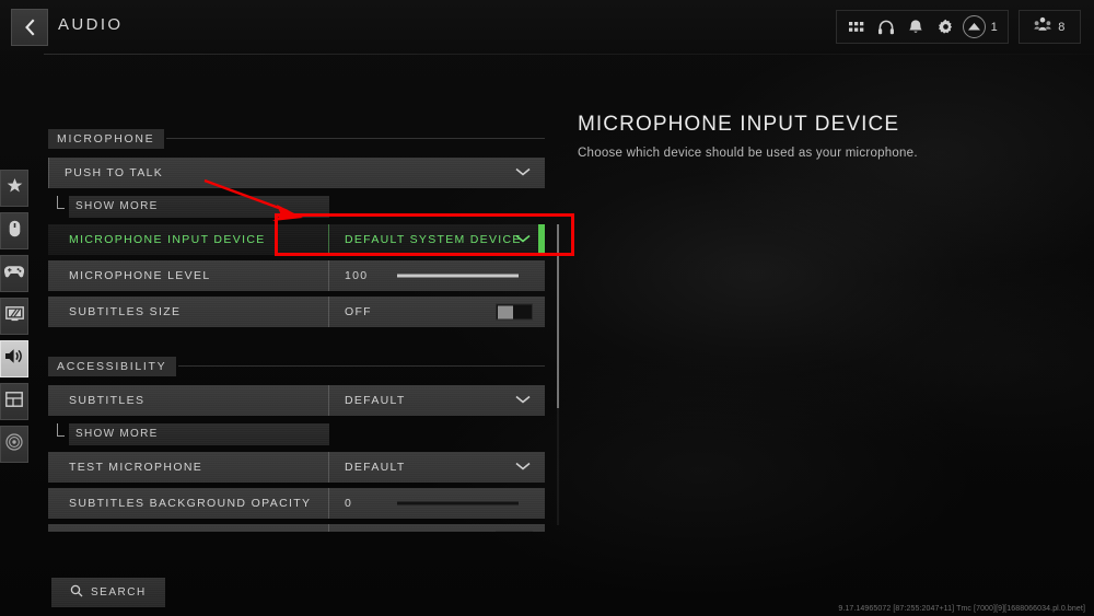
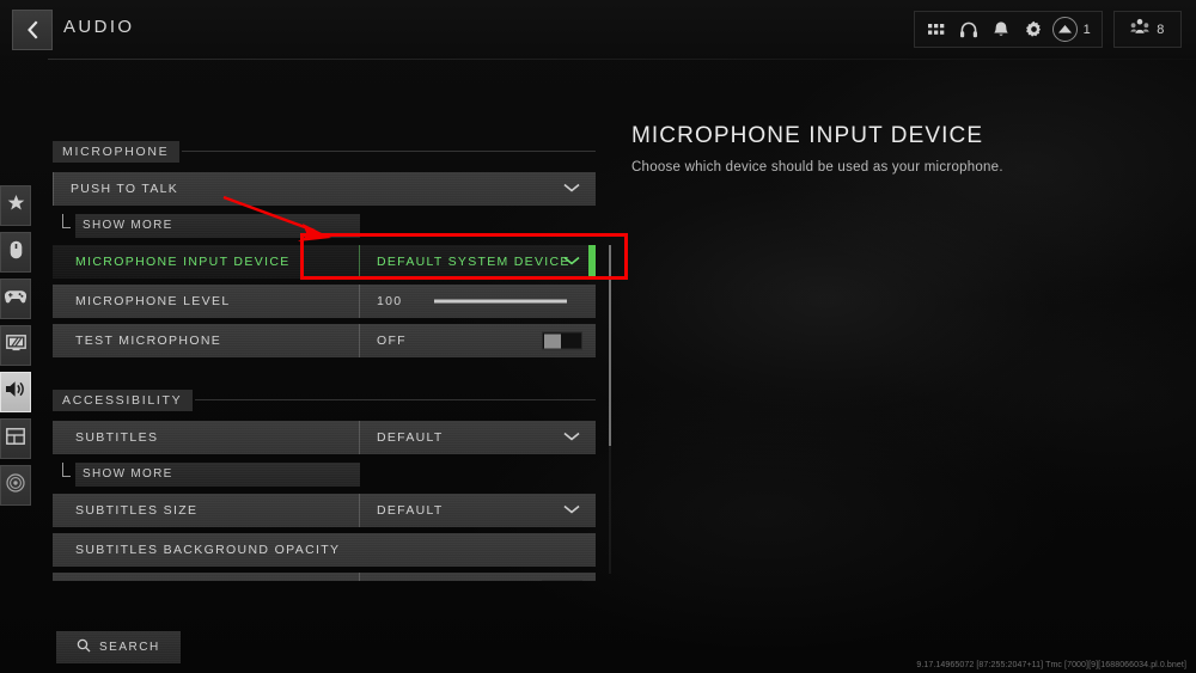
  AUDIO
  1
  8
  MICROPHONE
  PUSH TO TALK
  SHOW MORE
  MICROPHONE INPUT DEVICE
  DEFAULT SYSTEM DEVICE
  MICROPHONE LEVEL
  100
- SUBTITLES SIZE
+ TEST MICROPHONE
  OFF
  ACCESSIBILITY
  SUBTITLES
  DEFAULT
  SHOW MORE
- TEST MICROPHONE
+ SUBTITLES SIZE
  DEFAULT
  SUBTITLES BACKGROUND OPACITY
- 0
  MICROPHONE INPUT DEVICE
  Choose which device should be used as your microphone.
  SEARCH
